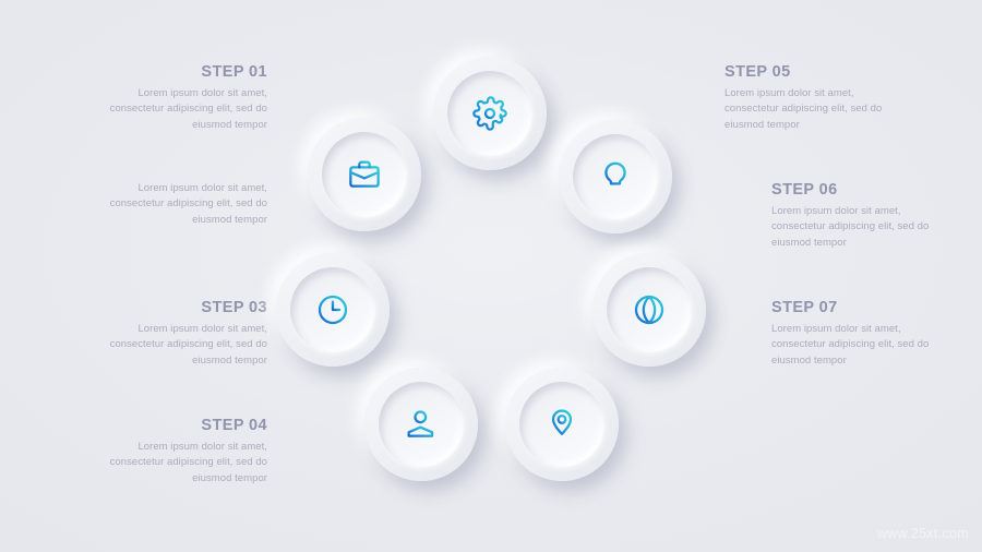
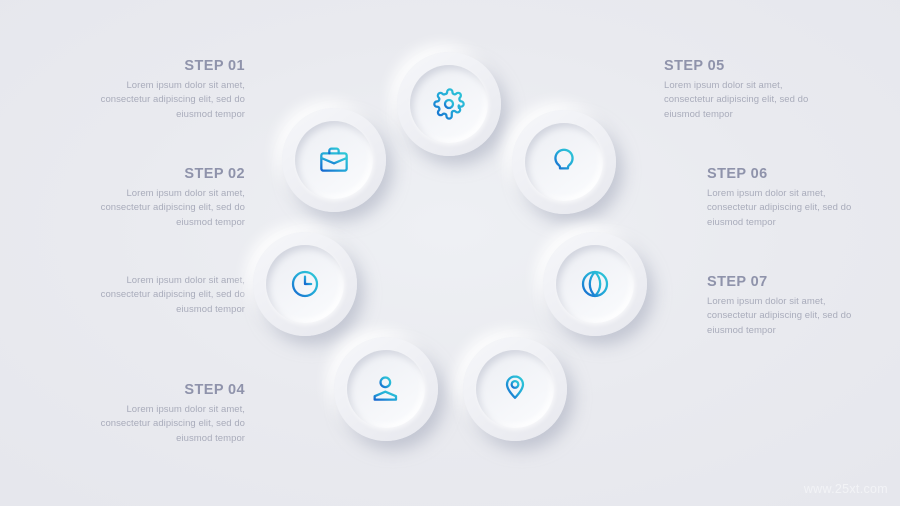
  STEP 01
  Lorem ipsum dolor sit amet, consectetur adipiscing elit, sed do eiusmod tempor
+ STEP 02
  Lorem ipsum dolor sit amet, consectetur adipiscing elit, sed do eiusmod tempor
- STEP 03
  Lorem ipsum dolor sit amet, consectetur adipiscing elit, sed do eiusmod tempor
  STEP 04
  Lorem ipsum dolor sit amet, consectetur adipiscing elit, sed do eiusmod tempor
  STEP 05
  Lorem ipsum dolor sit amet, consectetur adipiscing elit, sed do eiusmod tempor
  STEP 06
  Lorem ipsum dolor sit amet, consectetur adipiscing elit, sed do eiusmod tempor
  STEP 07
  Lorem ipsum dolor sit amet, consectetur adipiscing elit, sed do eiusmod tempor
